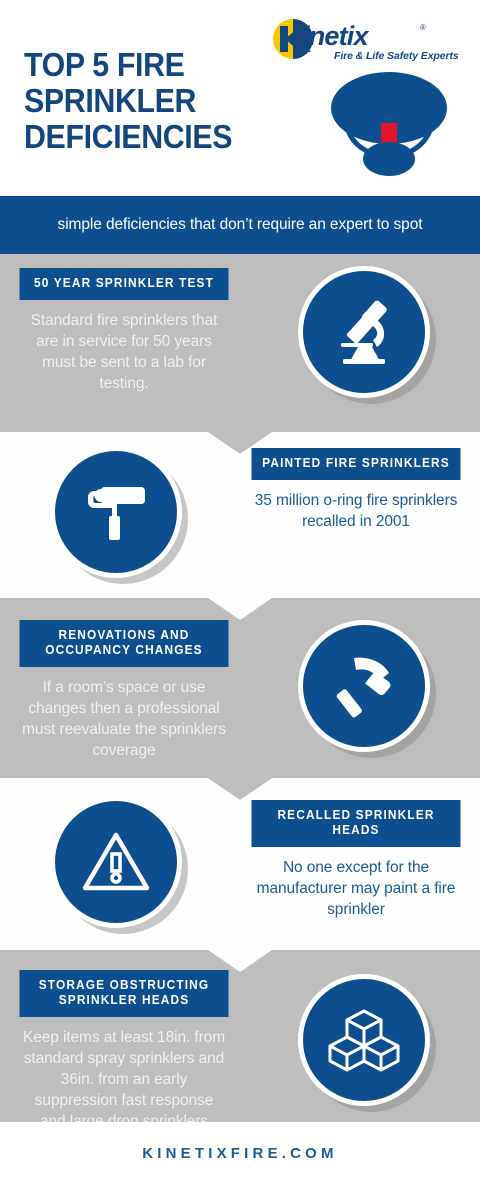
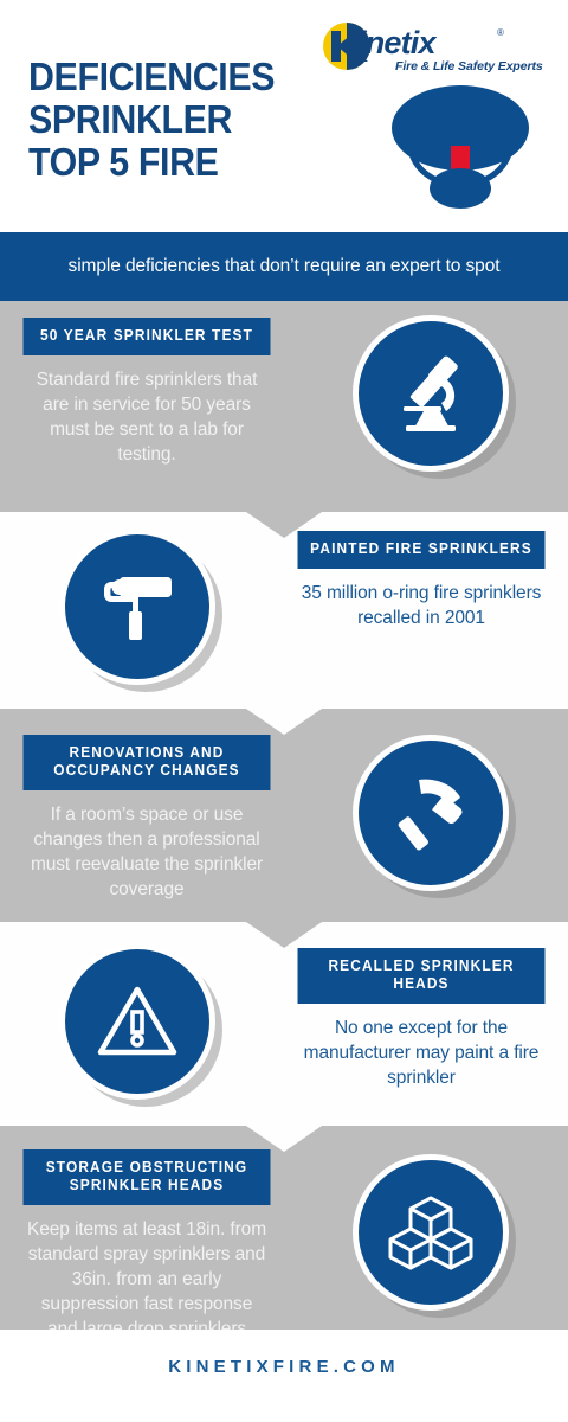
- TOP 5 FIRE
+ DEFICIENCIES
  SPRINKLER
- DEFICIENCIES
+ TOP 5 FIRE
  inetix
  ®
  Fire & Life Safety Experts
  simple deficiencies that don’t require an expert to spot
  50 YEAR SPRINKLER TEST
  Standard fire sprinklers that are in service for 50 years must be sent to a lab for testing.
  PAINTED FIRE SPRINKLERS
  35 million o-ring fire sprinklers recalled in 2001
  RENOVATIONS AND OCCUPANCY CHANGES
- If a room’s space or use changes then a professional must reevaluate the sprinklers coverage
+ If a room’s space or use changes then a professional must reevaluate the sprinkler coverage
  RECALLED SPRINKLER HEADS
  No one except for the manufacturer may paint a fire sprinkler
  STORAGE OBSTRUCTING SPRINKLER HEADS
  Keep items at least 18in. from standard spray sprinklers and 36in. from an early suppression fast response
  KINETIXFIRE.COM
